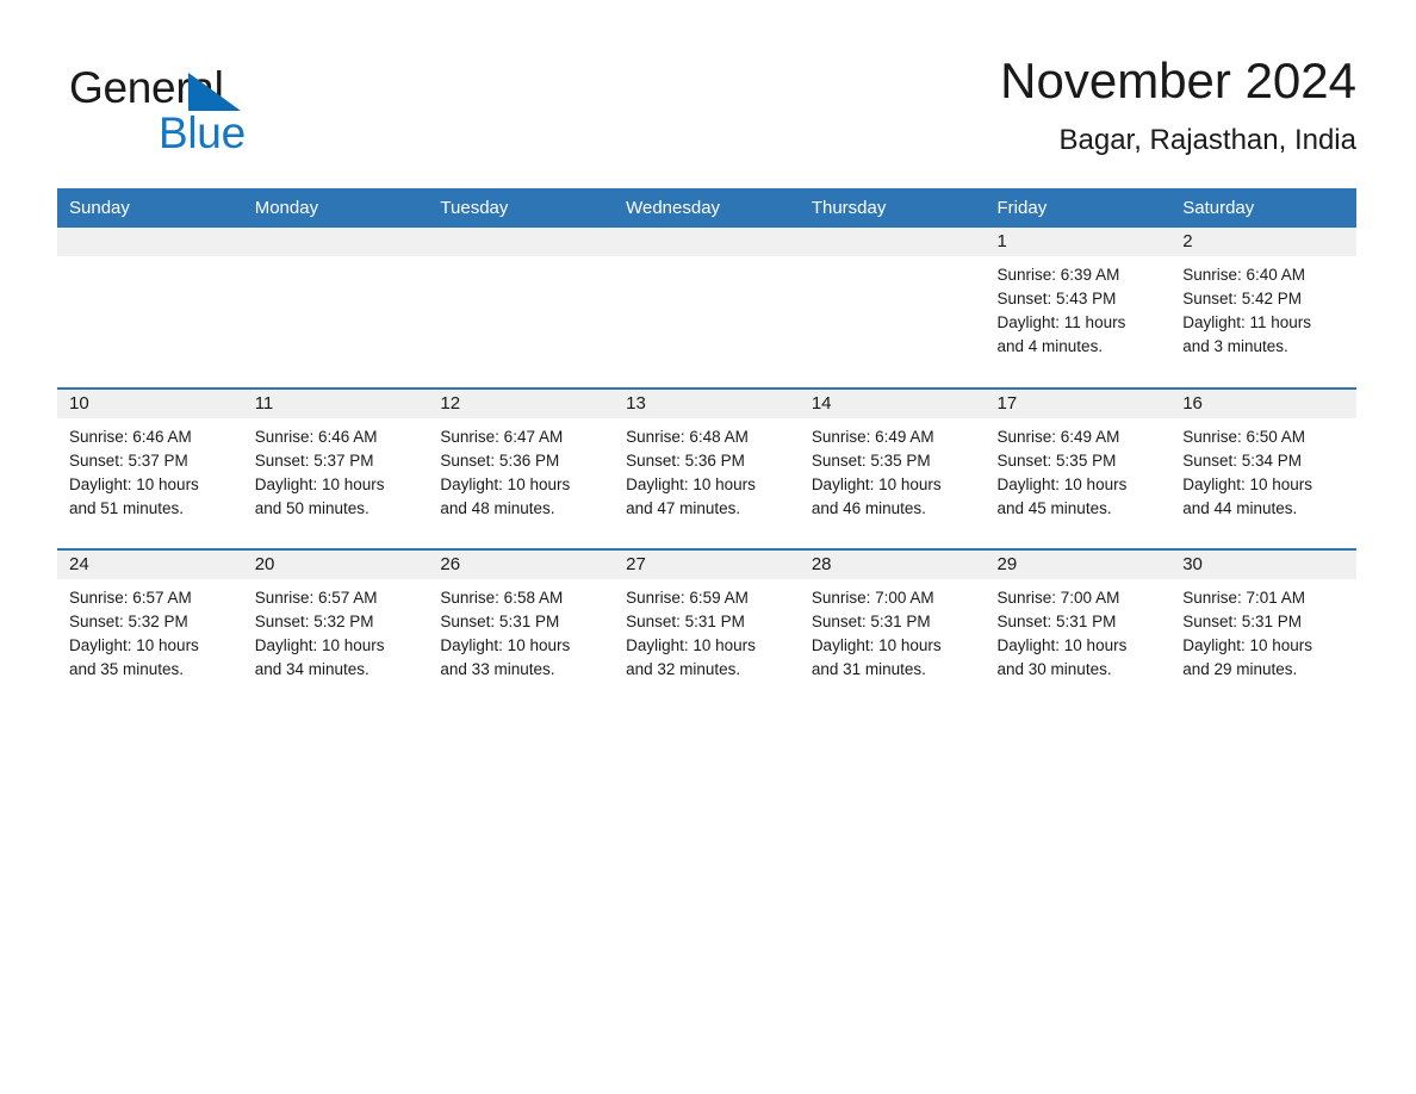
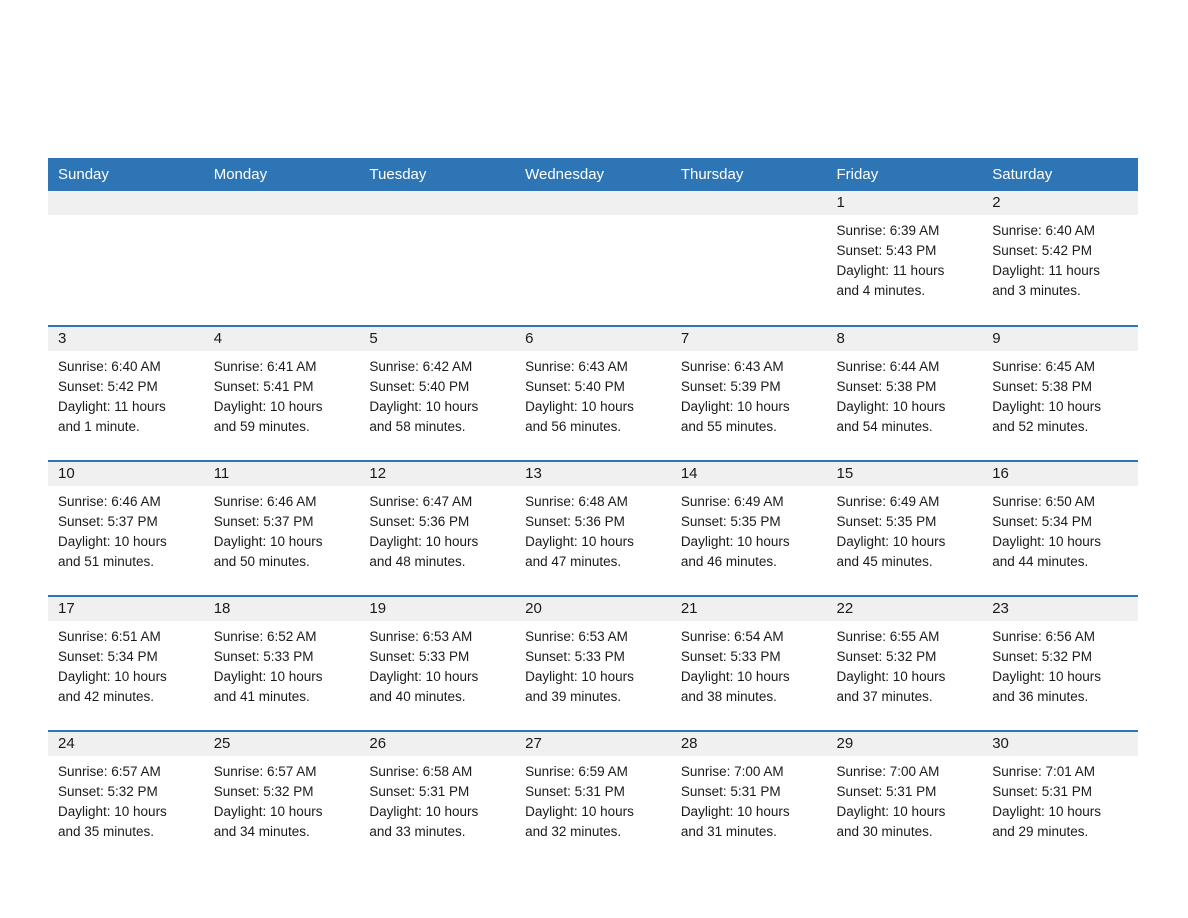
- General
- Blue
- November 2024
- Bagar, Rajasthan, India
  Sunday	Monday	Tuesday	Wednesday	Thursday	Friday	Saturday
  					1Sunrise: 6:39 AMSunset: 5:43 PMDaylight: 11 hoursand 4 minutes.	2Sunrise: 6:40 AMSunset: 5:42 PMDaylight: 11 hoursand 3 minutes.
+ 3Sunrise: 6:40 AMSunset: 5:42 PMDaylight: 11 hoursand 1 minute.	4Sunrise: 6:41 AMSunset: 5:41 PMDaylight: 10 hoursand 59 minutes.	5Sunrise: 6:42 AMSunset: 5:40 PMDaylight: 10 hoursand 58 minutes.	6Sunrise: 6:43 AMSunset: 5:40 PMDaylight: 10 hoursand 56 minutes.	7Sunrise: 6:43 AMSunset: 5:39 PMDaylight: 10 hoursand 55 minutes.	8Sunrise: 6:44 AMSunset: 5:38 PMDaylight: 10 hoursand 54 minutes.	9Sunrise: 6:45 AMSunset: 5:38 PMDaylight: 10 hoursand 52 minutes.
- 10Sunrise: 6:46 AMSunset: 5:37 PMDaylight: 10 hoursand 51 minutes.	11Sunrise: 6:46 AMSunset: 5:37 PMDaylight: 10 hoursand 50 minutes.	12Sunrise: 6:47 AMSunset: 5:36 PMDaylight: 10 hoursand 48 minutes.	13Sunrise: 6:48 AMSunset: 5:36 PMDaylight: 10 hoursand 47 minutes.	14Sunrise: 6:49 AMSunset: 5:35 PMDaylight: 10 hoursand 46 minutes.	17Sunrise: 6:49 AMSunset: 5:35 PMDaylight: 10 hoursand 45 minutes.	16Sunrise: 6:50 AMSunset: 5:34 PMDaylight: 10 hoursand 44 minutes.
+ 10Sunrise: 6:46 AMSunset: 5:37 PMDaylight: 10 hoursand 51 minutes.	11Sunrise: 6:46 AMSunset: 5:37 PMDaylight: 10 hoursand 50 minutes.	12Sunrise: 6:47 AMSunset: 5:36 PMDaylight: 10 hoursand 48 minutes.	13Sunrise: 6:48 AMSunset: 5:36 PMDaylight: 10 hoursand 47 minutes.	14Sunrise: 6:49 AMSunset: 5:35 PMDaylight: 10 hoursand 46 minutes.	15Sunrise: 6:49 AMSunset: 5:35 PMDaylight: 10 hoursand 45 minutes.	16Sunrise: 6:50 AMSunset: 5:34 PMDaylight: 10 hoursand 44 minutes.
+ 17Sunrise: 6:51 AMSunset: 5:34 PMDaylight: 10 hoursand 42 minutes.	18Sunrise: 6:52 AMSunset: 5:33 PMDaylight: 10 hoursand 41 minutes.	19Sunrise: 6:53 AMSunset: 5:33 PMDaylight: 10 hoursand 40 minutes.	20Sunrise: 6:53 AMSunset: 5:33 PMDaylight: 10 hoursand 39 minutes.	21Sunrise: 6:54 AMSunset: 5:33 PMDaylight: 10 hoursand 38 minutes.	22Sunrise: 6:55 AMSunset: 5:32 PMDaylight: 10 hoursand 37 minutes.	23Sunrise: 6:56 AMSunset: 5:32 PMDaylight: 10 hoursand 36 minutes.
- 24Sunrise: 6:57 AMSunset: 5:32 PMDaylight: 10 hoursand 35 minutes.	20Sunrise: 6:57 AMSunset: 5:32 PMDaylight: 10 hoursand 34 minutes.	26Sunrise: 6:58 AMSunset: 5:31 PMDaylight: 10 hoursand 33 minutes.	27Sunrise: 6:59 AMSunset: 5:31 PMDaylight: 10 hoursand 32 minutes.	28Sunrise: 7:00 AMSunset: 5:31 PMDaylight: 10 hoursand 31 minutes.	29Sunrise: 7:00 AMSunset: 5:31 PMDaylight: 10 hoursand 30 minutes.	30Sunrise: 7:01 AMSunset: 5:31 PMDaylight: 10 hoursand 29 minutes.
+ 24Sunrise: 6:57 AMSunset: 5:32 PMDaylight: 10 hoursand 35 minutes.	25Sunrise: 6:57 AMSunset: 5:32 PMDaylight: 10 hoursand 34 minutes.	26Sunrise: 6:58 AMSunset: 5:31 PMDaylight: 10 hoursand 33 minutes.	27Sunrise: 6:59 AMSunset: 5:31 PMDaylight: 10 hoursand 32 minutes.	28Sunrise: 7:00 AMSunset: 5:31 PMDaylight: 10 hoursand 31 minutes.	29Sunrise: 7:00 AMSunset: 5:31 PMDaylight: 10 hoursand 30 minutes.	30Sunrise: 7:01 AMSunset: 5:31 PMDaylight: 10 hoursand 29 minutes.
